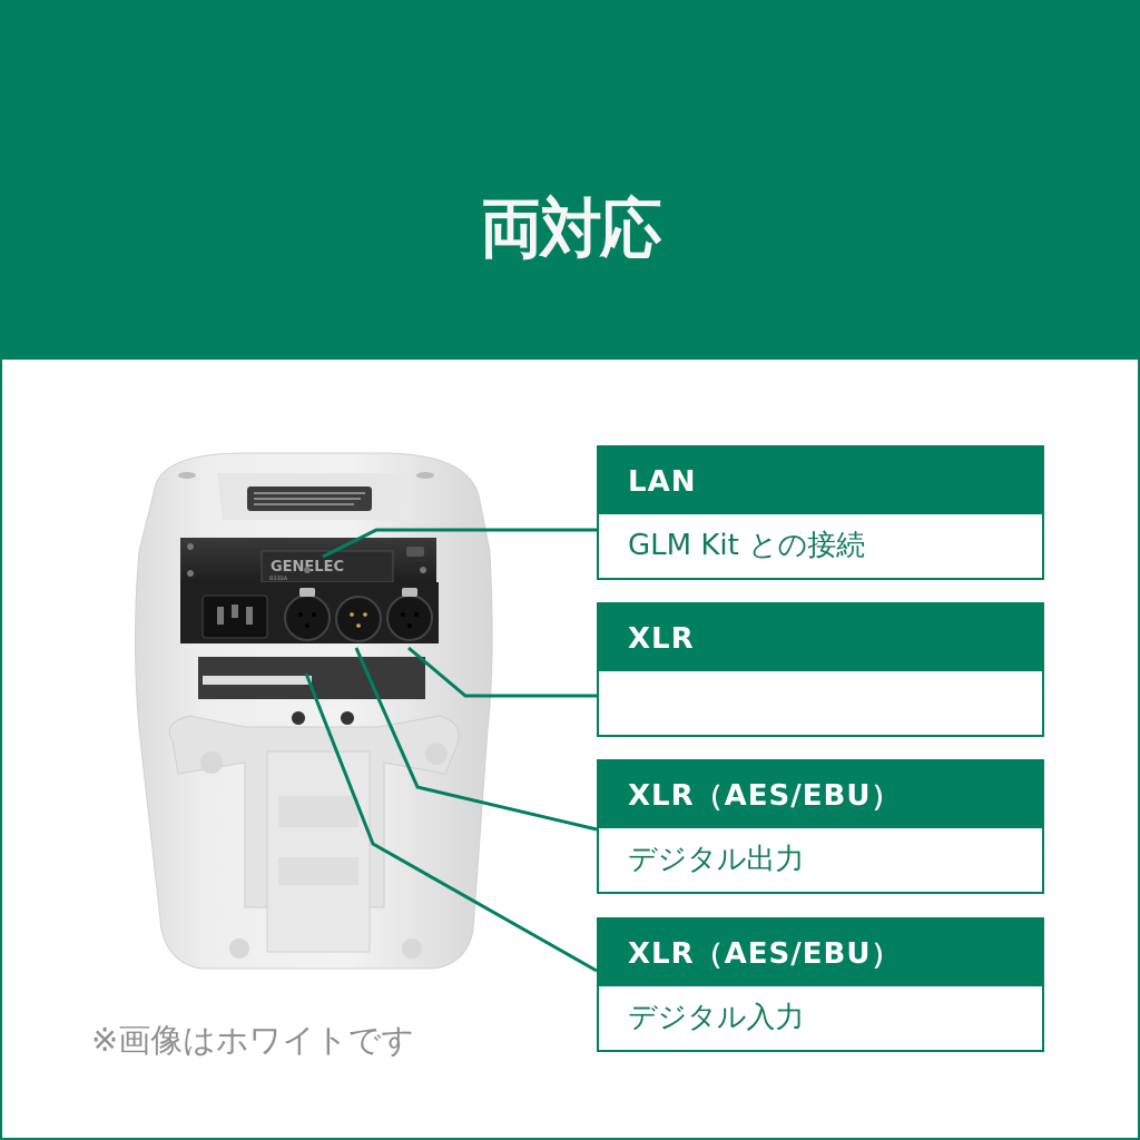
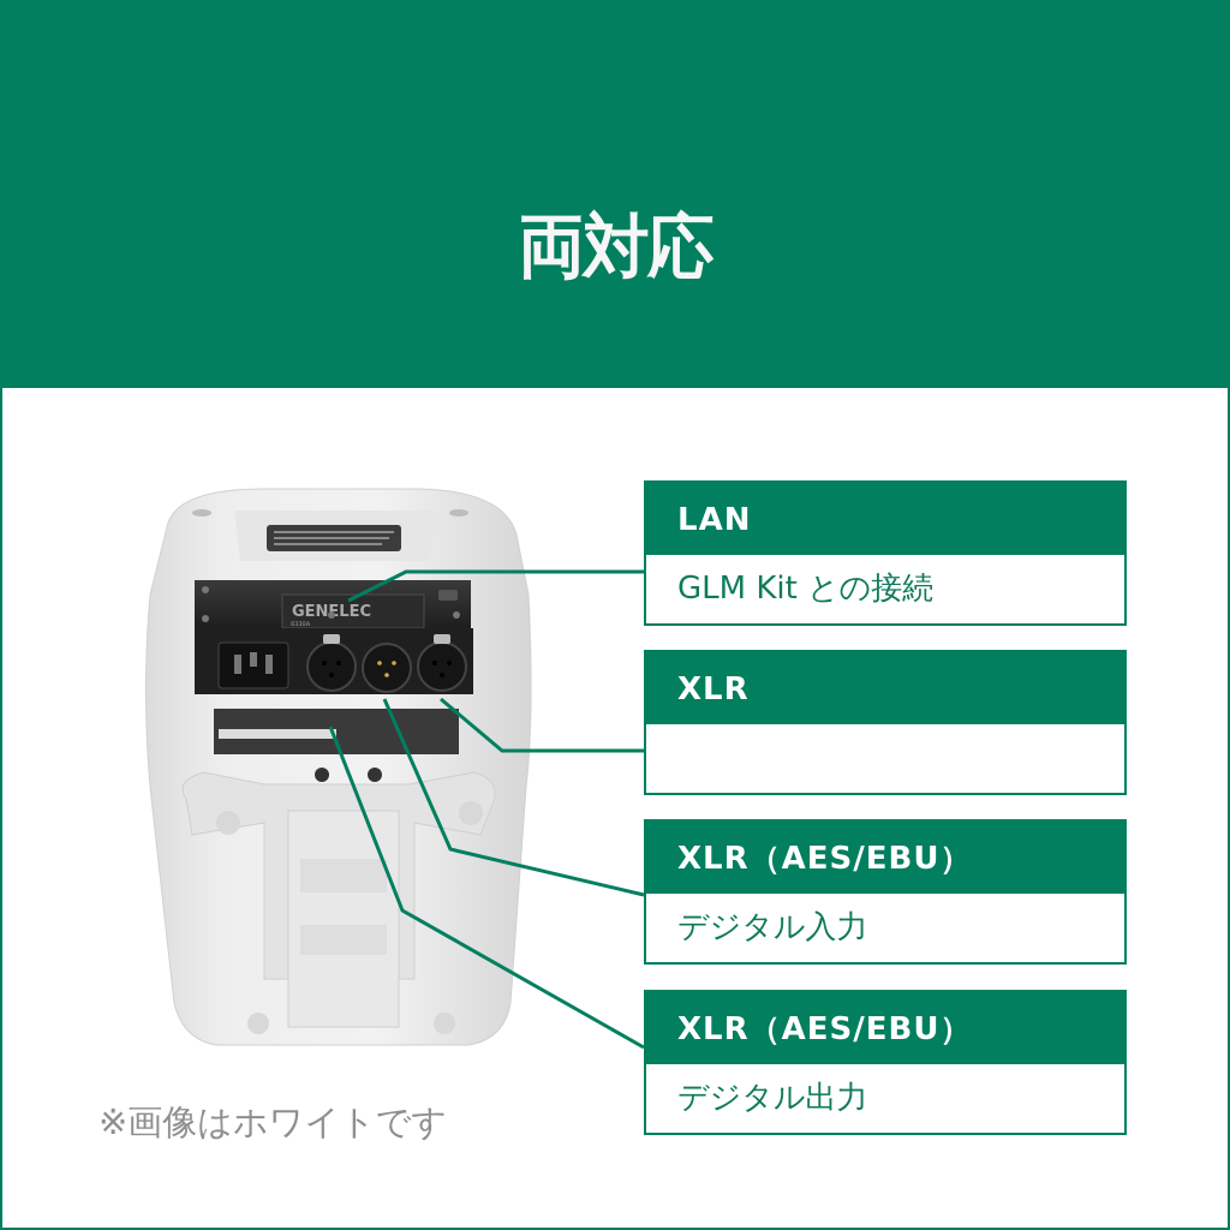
  両対応
  GENELEC
  LAN
  GLM Kit との接続
  XLR
  XLR（AES/EBU）
- デジタル出力
+ デジタル入力
  XLR（AES/EBU）
- デジタル入力
+ デジタル出力
  ※画像はホワイトです
